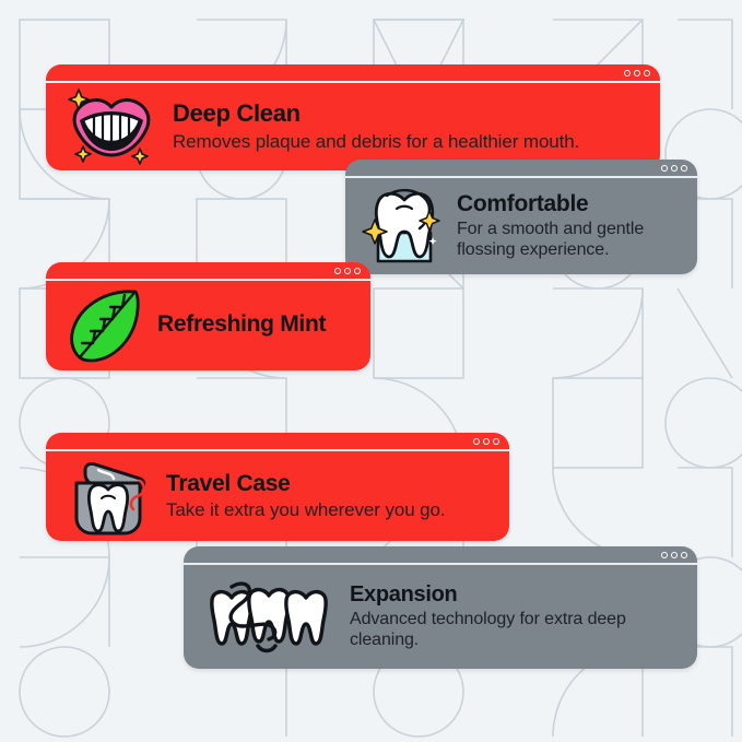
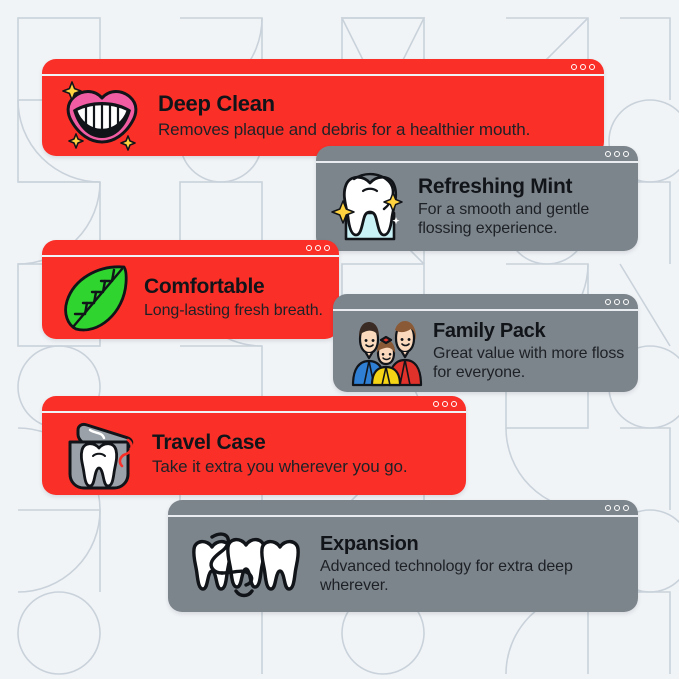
  Deep Clean
  Removes plaque and debris for a healthier mouth.
- Comfortable
+ Refreshing Mint
  For a smooth and gentle flossing experience.
- Refreshing Mint
+ Comfortable
+ Long-lasting fresh breath.
+ Family Pack
+ Great value with more floss for everyone.
  Travel Case
  Take it extra you wherever you go.
  Expansion
- Advanced technology for extra deep cleaning.
+ Advanced technology for extra deep wherever.
